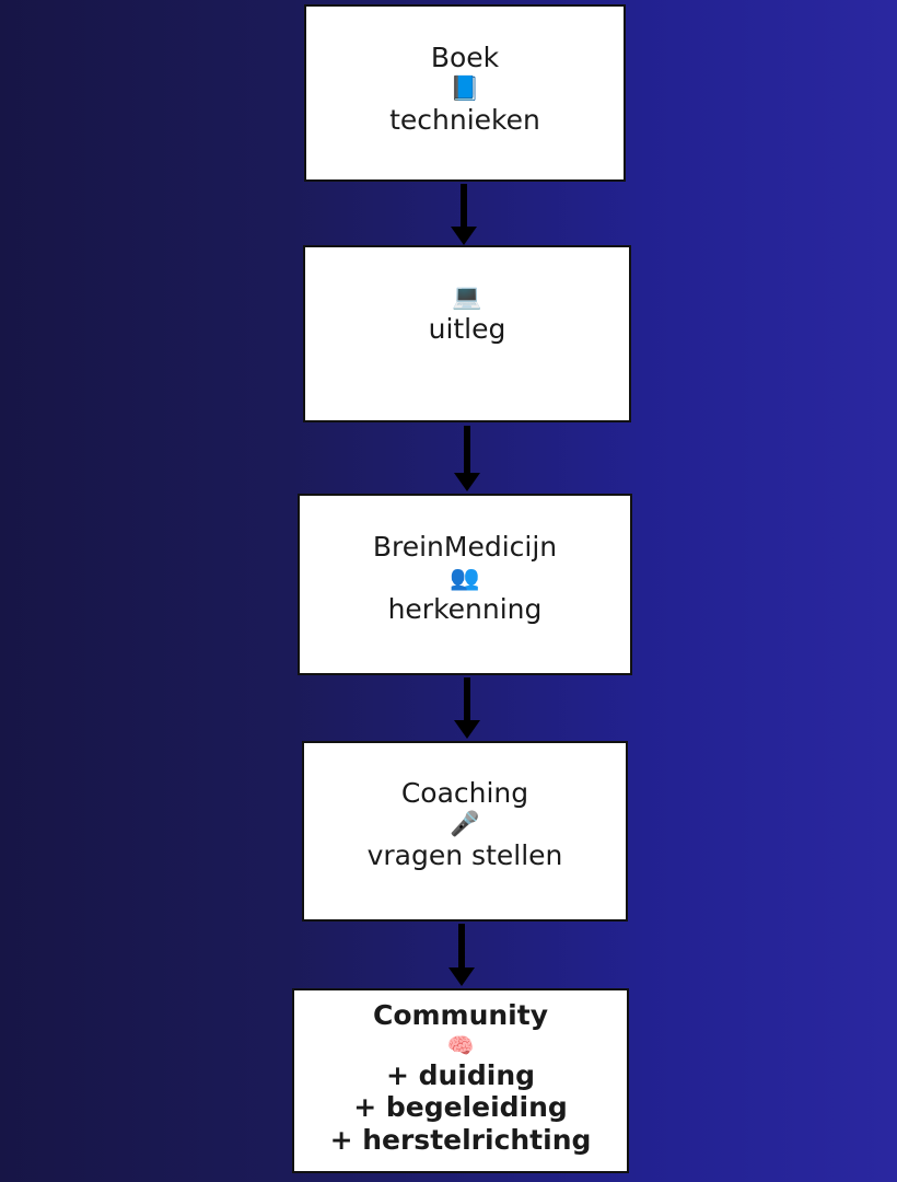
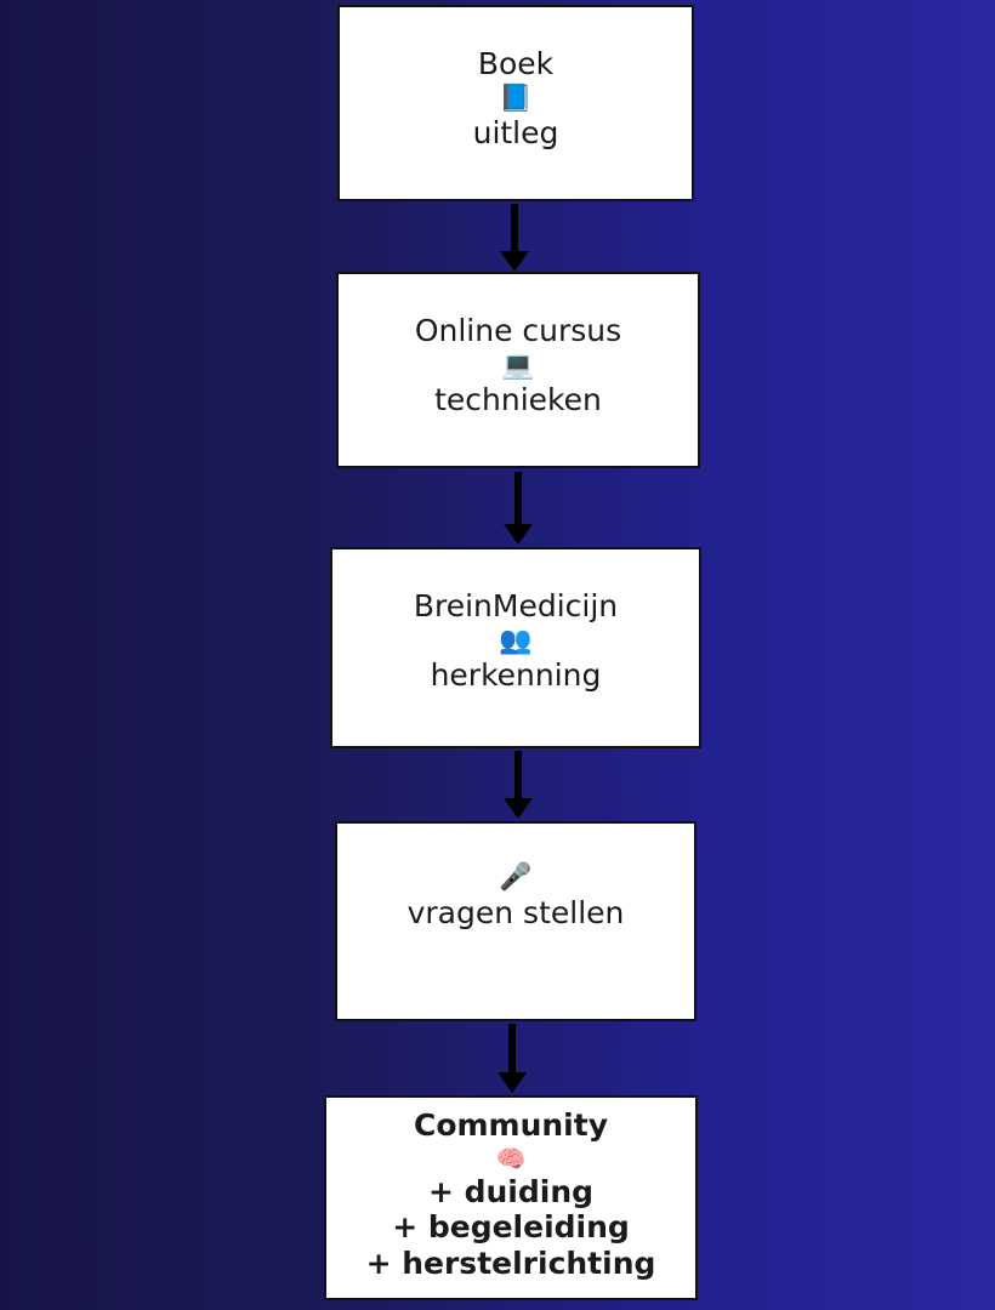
  Boek
  📘
- technieken
+ uitleg
+ Online cursus
  💻
- uitleg
+ technieken
  BreinMedicijn
  👥
  herkenning
- Coaching
  🎤
  vragen stellen
  Community
  🧠
  + duiding
  + begeleiding
  + herstelrichting
